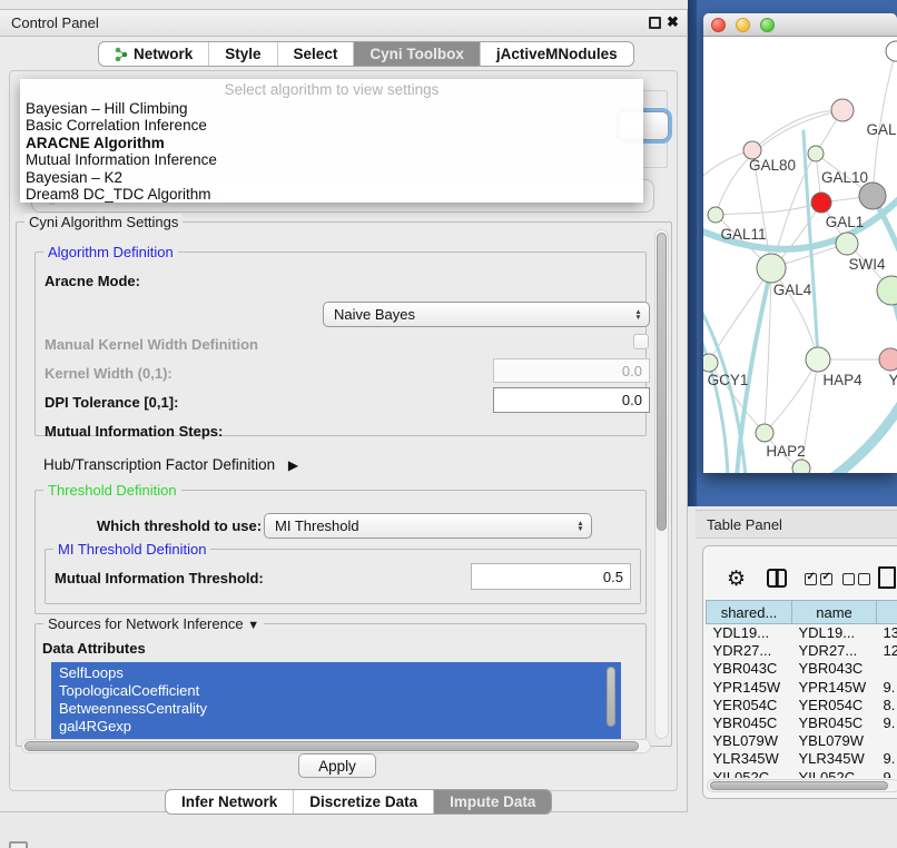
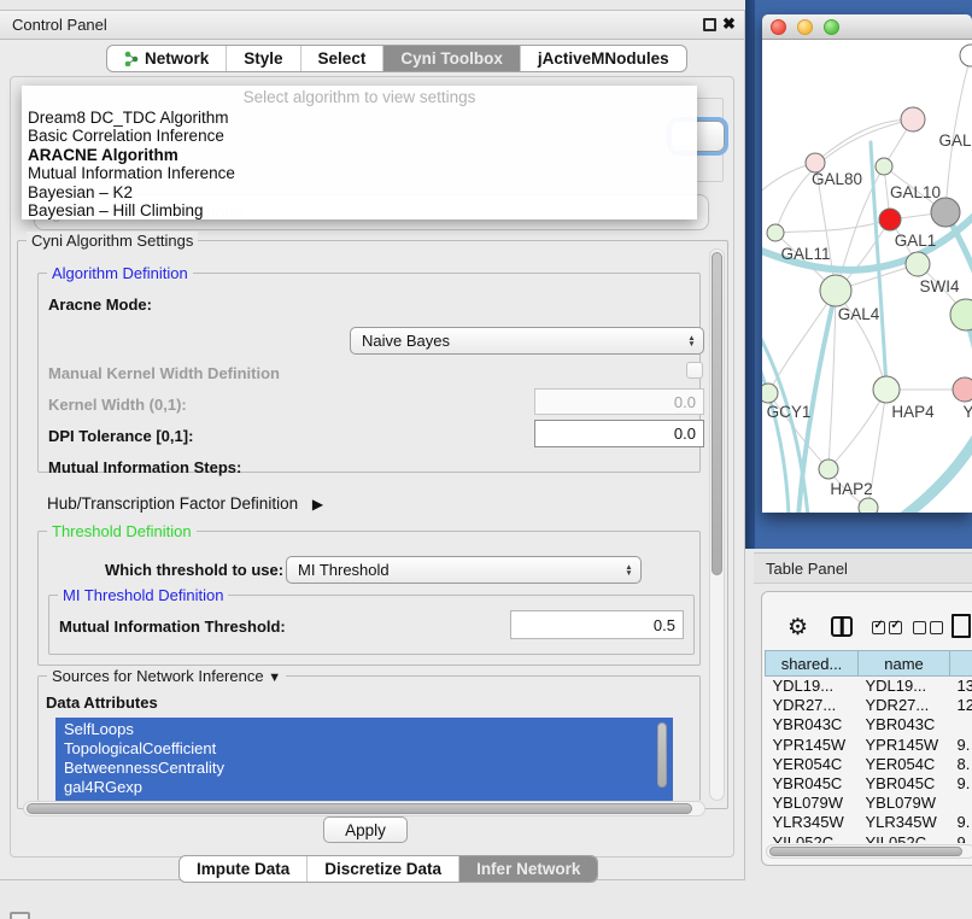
  GAL
  GAL80
  GAL10
  GAL1
  GAL11
  GAL4
  SWI4
  GCY1
  HAP4
  Y
  HAP2
  Table Panel
  ⚙
  shared...	name
  YDL19...	YDL19...	13
  YDR27...	YDR27...	12
  YBR043C	YBR043C
  YPR145W	YPR145W	9.
  YER054C	YER054C	8.
  YBR045C	YBR045C	9.
  YBL079W	YBL079W
  YLR345W	YLR345W	9.
  YIL052C	YIL052C	9
  Control Panel
  ✖
  Network
  Style
  Select
  Cyni Toolbox
  jActiveMNodules
  Select algorithm to view settings
- Bayesian – Hill Climbing
+ Dream8 DC_TDC Algorithm
  Basic Correlation Inference
  ARACNE Algorithm
  Mutual Information Inference
  Bayesian – K2
- Dream8 DC_TDC Algorithm
+ Bayesian – Hill Climbing
  Cyni Algorithm Settings
  Algorithm Definition
  Aracne Mode:
  Naive Bayes
  Manual Kernel Width Definition
  Kernel Width (0,1):
  0.0
  DPI Tolerance [0,1]:
  0.0
  Mutual Information Steps:
  Hub/Transcription Factor Definition ▶
  Threshold Definition
  Which threshold to use:
  MI Threshold
  MI Threshold Definition
  Mutual Information Threshold:
  0.5
  Sources for Network Inference ▼
  Data Attributes
  SelfLoops
  TopologicalCoefficient
  BetweennessCentrality
  gal4RGexp
  Apply
- Infer Network
+ Impute Data
  Discretize Data
- Impute Data
+ Infer Network
